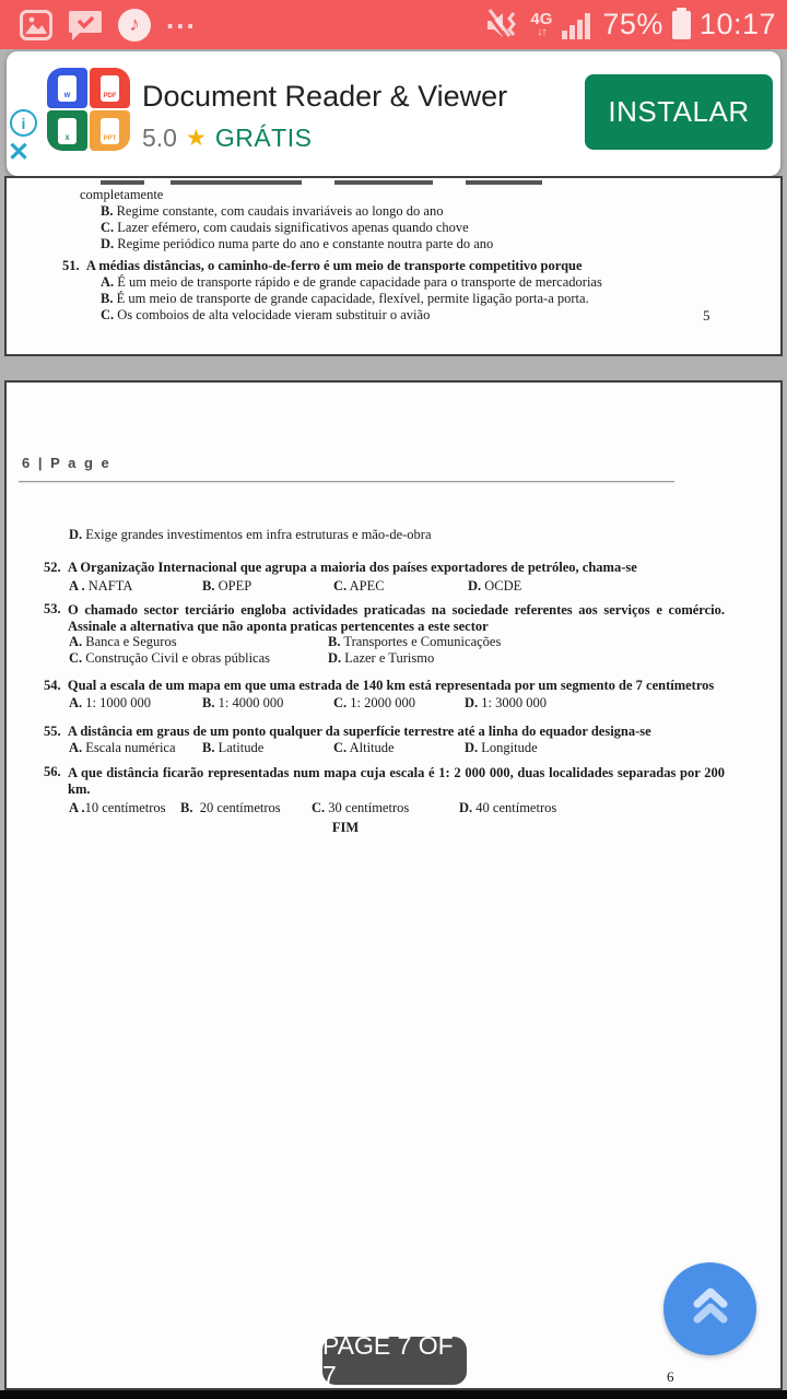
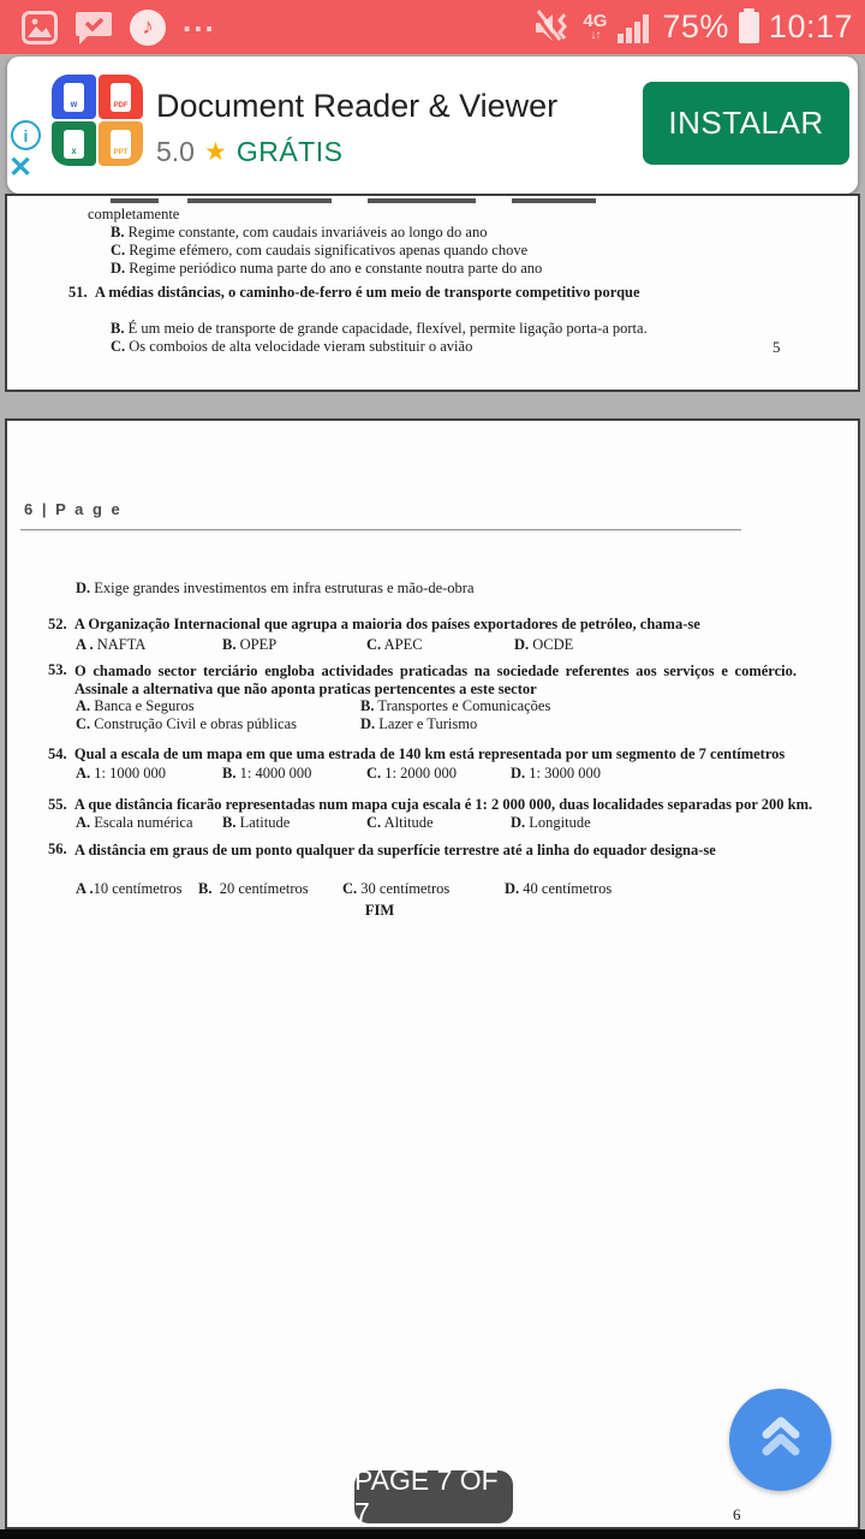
  ♪
  ...
  4G
  ↓↑
  75%
  10:17
  Document Reader & Viewer
  5.0
  ★
  GRÁTIS
  INSTALAR
  i
  ✕
  completamente
  B. Regime constante, com caudais invariáveis ao longo do ano
- C. Lazer efémero, com caudais significativos apenas quando chove
+ C. Regime efémero, com caudais significativos apenas quando chove
  D. Regime periódico numa parte do ano e constante noutra parte do ano
  51. A médias distâncias, o caminho-de-ferro é um meio de transporte competitivo porque
- A. É um meio de transporte rápido e de grande capacidade para o transporte de mercadorias
  B. É um meio de transporte de grande capacidade, flexível, permite ligação porta-a porta.
  C. Os comboios de alta velocidade vieram substituir o avião
  5
  6 | P a g e
  D. Exige grandes investimentos em infra estruturas e mão-de-obra
  52. A Organização Internacional que agrupa a maioria dos países exportadores de petróleo, chama-se
  A . NAFTA
  B. OPEP
  C. APEC
  D. OCDE
  53.
  O chamado sector terciário engloba actividades praticadas na sociedade referentes aos serviços e comércio. Assinale a alternativa que não aponta praticas pertencentes a este sector
  A. Banca e Seguros
  B. Transportes e Comunicações
  C. Construção Civil e obras públicas
  D. Lazer e Turismo
  54. Qual a escala de um mapa em que uma estrada de 140 km está representada por um segmento de 7 centímetros
  A. 1: 1000 000
  B. 1: 4000 000
  C. 1: 2000 000
  D. 1: 3000 000
- 55. A distância em graus de um ponto qualquer da superfície terrestre até a linha do equador designa-se
+ 55. A que distância ficarão representadas num mapa cuja escala é 1: 2 000 000, duas localidades separadas por 200 km.
  A. Escala numérica
  B. Latitude
  C. Altitude
  D. Longitude
  56.
- A que distância ficarão representadas num mapa cuja escala é 1: 2 000 000, duas localidades separadas por 200 km.
+ A distância em graus de um ponto qualquer da superfície terrestre até a linha do equador designa-se
  A .10 centímetros
  B. 20 centímetros
  C. 30 centímetros
  D. 40 centímetros
  FIM
  6
  PAGE 7 OF 7
